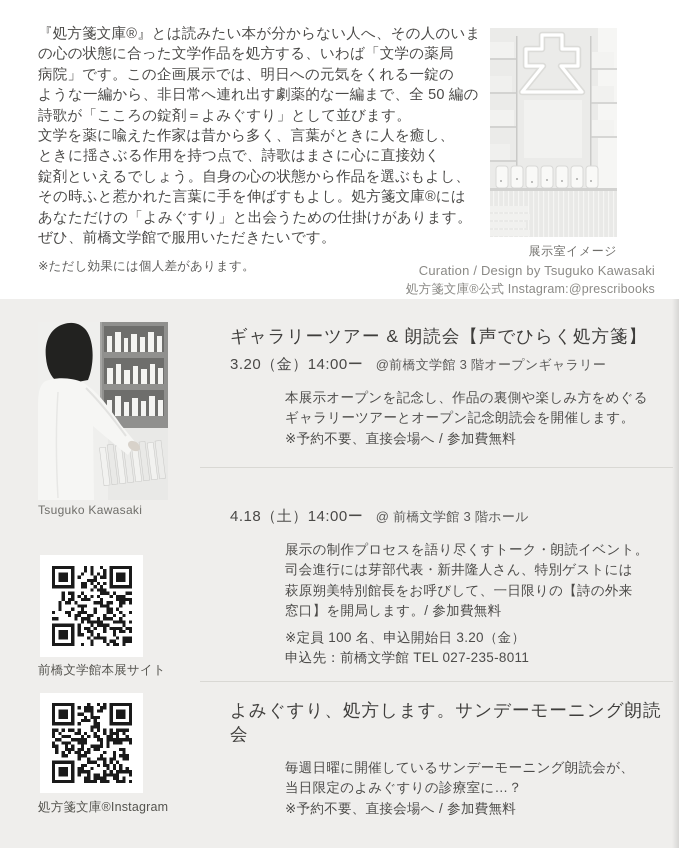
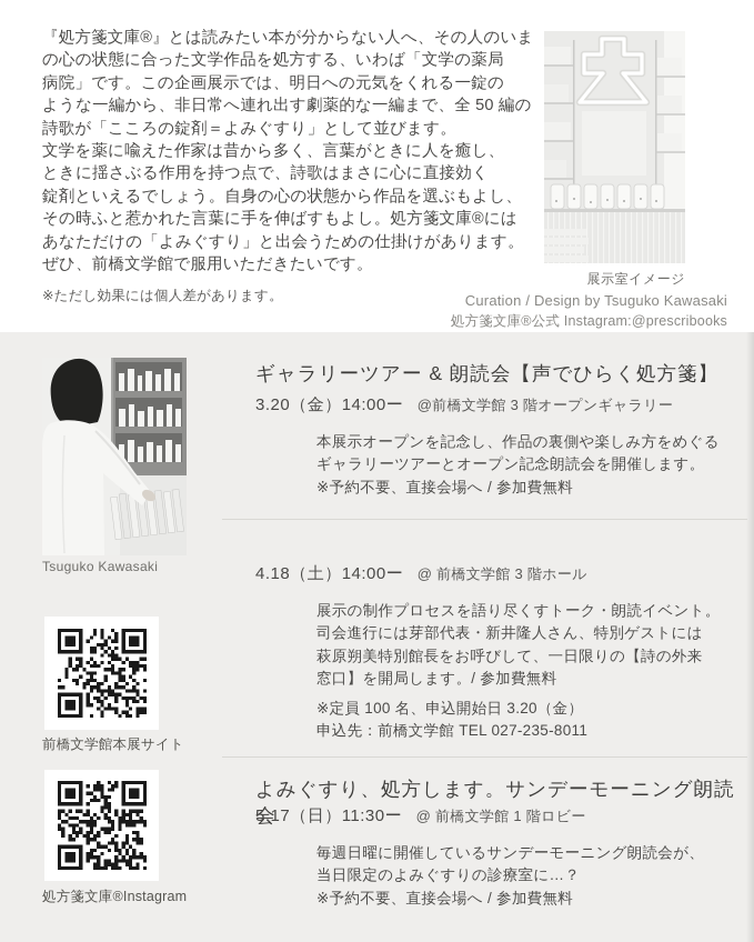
  『処方箋文庫®』とは読みたい本が分からない人へ、その人のいま
  の心の状態に合った文学作品を処方する、いわば「文学の薬局
  病院」です。この企画展示では、明日への元気をくれる一錠の
  ような一編から、非日常へ連れ出す劇薬的な一編まで、全 50 編の
  詩歌が「こころの錠剤＝よみぐすり」として並びます。
  文学を薬に喩えた作家は昔から多く、言葉がときに人を癒し、
  ときに揺さぶる作用を持つ点で、詩歌はまさに心に直接効く
  錠剤といえるでしょう。自身の心の状態から作品を選ぶもよし、
  その時ふと惹かれた言葉に手を伸ばすもよし。処方箋文庫®には
  あなただけの「よみぐすり」と出会うための仕掛けがあります。
  ぜひ、前橋文学館で服用いただきたいです。
  ※ただし効果には個人差があります。
  展示室イメージ
  Curation / Design by Tsuguko Kawasaki
  処方箋文庫®公式 Instagram:@prescribooks
  Tsuguko Kawasaki
  前橋文学館本展サイト
  処方箋文庫®Instagram
  ギャラリーツアー & 朗読会【声でひらく処方箋】
  3.20（金）14:00ー @前橋文学館 3 階オープンギャラリー
  本展示オープンを記念し、作品の裏側や楽しみ方をめぐる
  ギャラリーツアーとオープン記念朗読会を開催します。
  ※予約不要、直接会場へ / 参加費無料
  4.18（土）14:00ー @ 前橋文学館 3 階ホール
  展示の制作プロセスを語り尽くすトーク・朗読イベント。
  司会進行には芽部代表・新井隆人さん、特別ゲストには
  萩原朔美特別館長をお呼びして、一日限りの【詩の外来
  窓口】を開局します。/ 参加費無料
  ※定員 100 名、申込開始日 3.20（金）
  申込先：前橋文学館 TEL 027-235-8011
  よみぐすり、処方します。サンデーモーニング朗読会
+ 5.17（日）11:30ー @ 前橋文学館 1 階ロビー
  毎週日曜に開催しているサンデーモーニング朗読会が、
  当日限定のよみぐすりの診療室に…？
  ※予約不要、直接会場へ / 参加費無料
